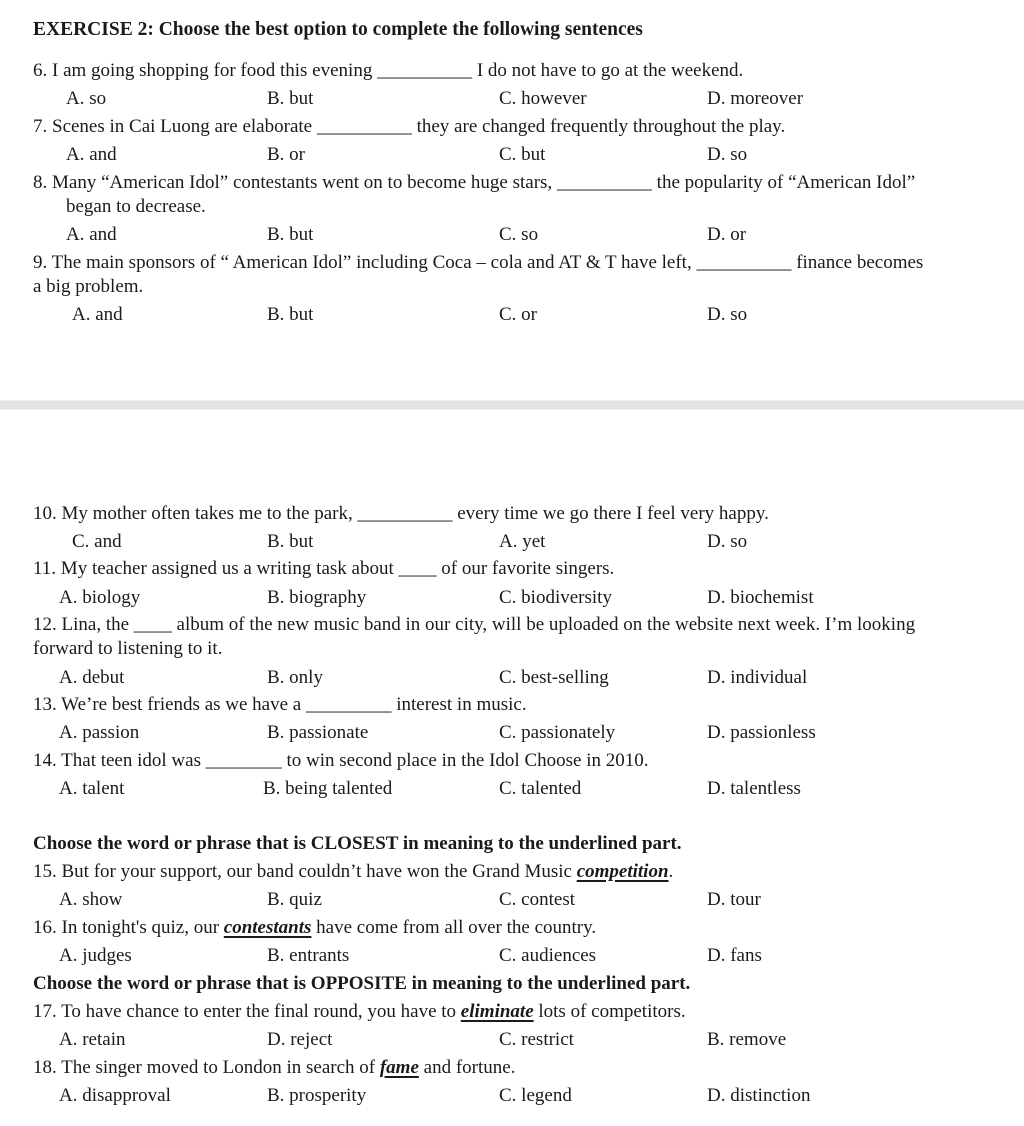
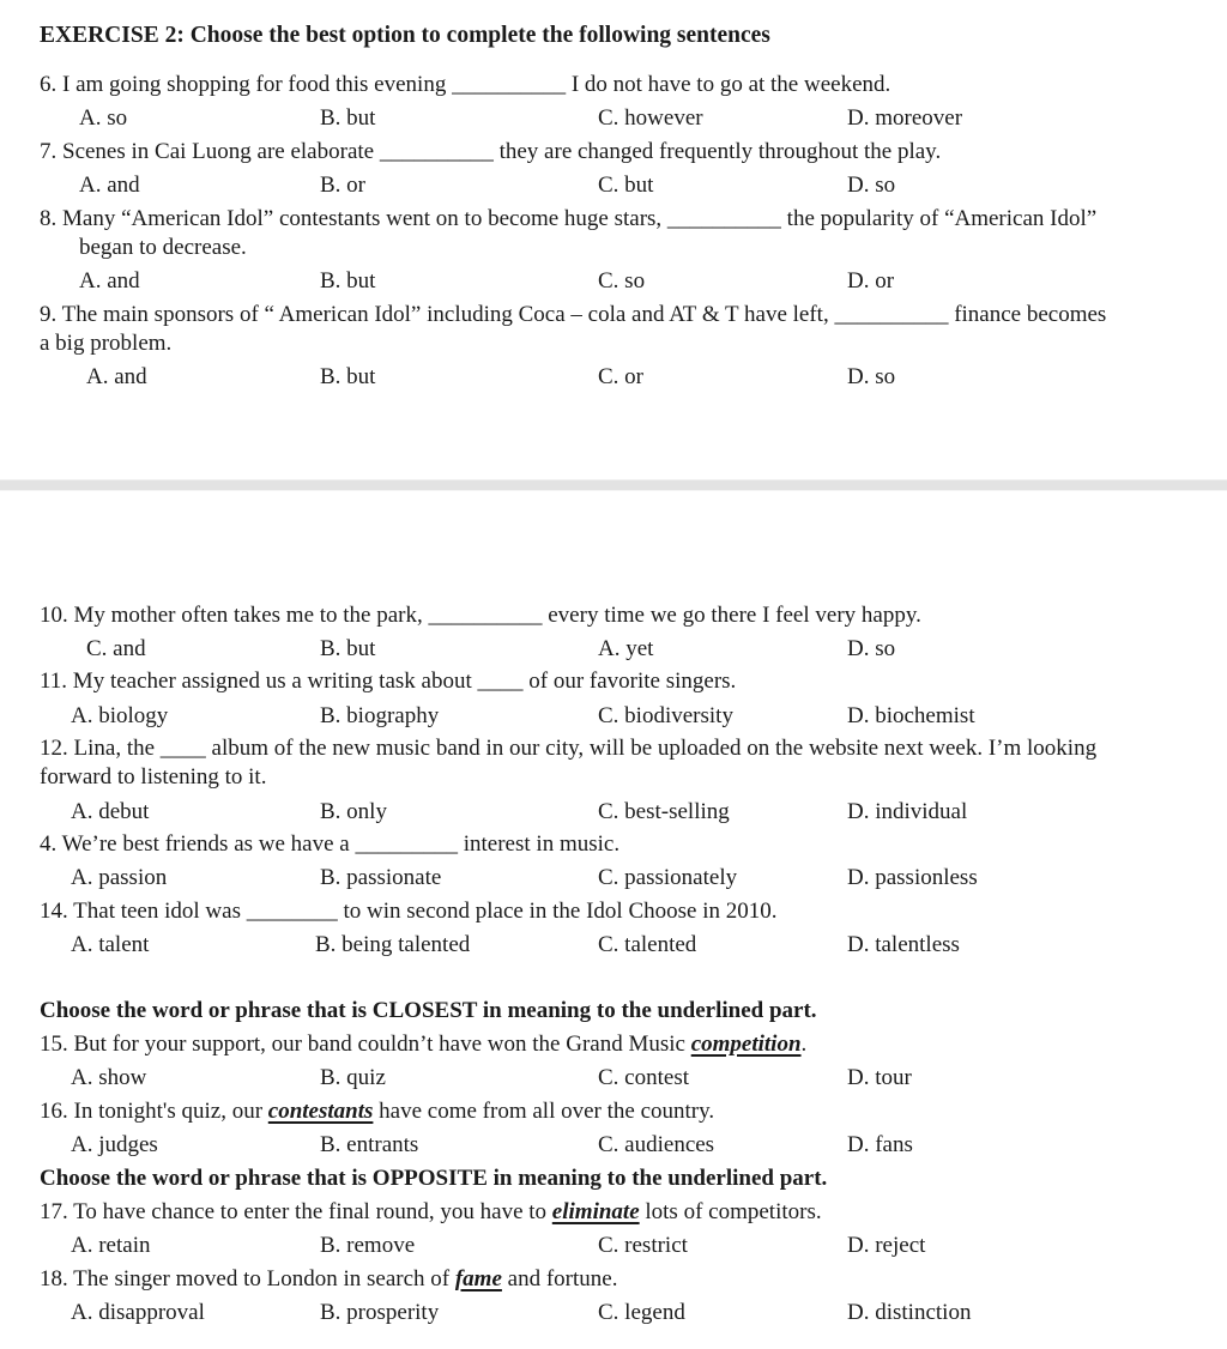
  EXERCISE 2: Choose the best option to complete the following sentences
  6. I am going shopping for food this evening __________ I do not have to go at the weekend.
  A. so
  B. but
  C. however
  D. moreover
  7. Scenes in Cai Luong are elaborate __________ they are changed frequently throughout the play.
  A. and
  B. or
  C. but
  D. so
  8. Many “American Idol” contestants went on to become huge stars, __________ the popularity of “American Idol”
  began to decrease.
  A. and
  B. but
  C. so
  D. or
  9. The main sponsors of “ American Idol” including Coca – cola and AT & T have left, __________ finance becomes
  a big problem.
  A. and
  B. but
  C. or
  D. so
  10. My mother often takes me to the park, __________ every time we go there I feel very happy.
  C. and
  B. but
  A. yet
  D. so
  11. My teacher assigned us a writing task about ____ of our favorite singers.
  A. biology
  B. biography
  C. biodiversity
  D. biochemist
  12. Lina, the ____ album of the new music band in our city, will be uploaded on the website next week. I’m looking
  forward to listening to it.
  A. debut
  B. only
  C. best-selling
  D. individual
- 13. We’re best friends as we have a _________ interest in music.
+ 4. We’re best friends as we have a _________ interest in music.
  A. passion
  B. passionate
  C. passionately
  D. passionless
  14. That teen idol was ________ to win second place in the Idol Choose in 2010.
  A. talent
  B. being talented
  C. talented
  D. talentless
  Choose the word or phrase that is CLOSEST in meaning to the underlined part.
  15. But for your support, our band couldn’t have won the Grand Music competition.
  A. show
  B. quiz
  C. contest
  D. tour
  16. In tonight's quiz, our contestants have come from all over the country.
  A. judges
  B. entrants
  C. audiences
  D. fans
  Choose the word or phrase that is OPPOSITE in meaning to the underlined part.
  17. To have chance to enter the final round, you have to eliminate lots of competitors.
  A. retain
- D. reject
+ B. remove
  C. restrict
- B. remove
+ D. reject
  18. The singer moved to London in search of fame and fortune.
  A. disapproval
  B. prosperity
  C. legend
  D. distinction
